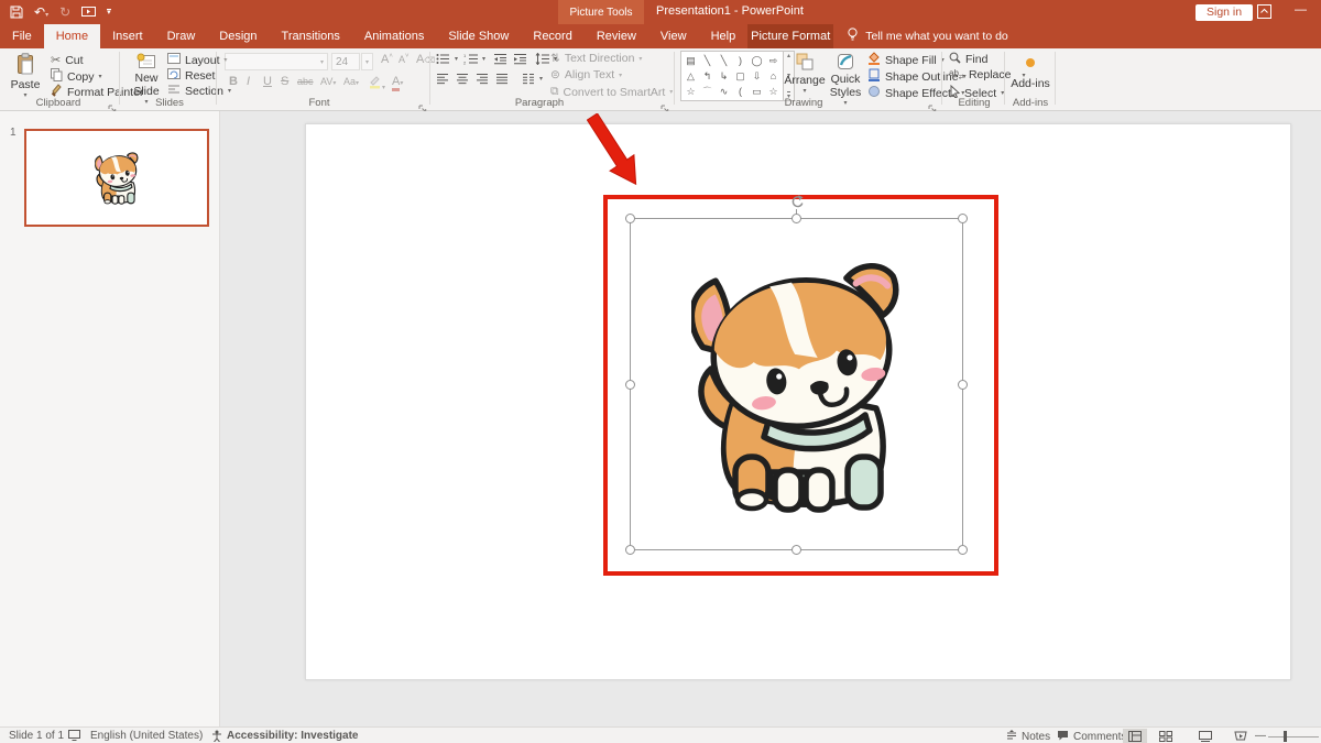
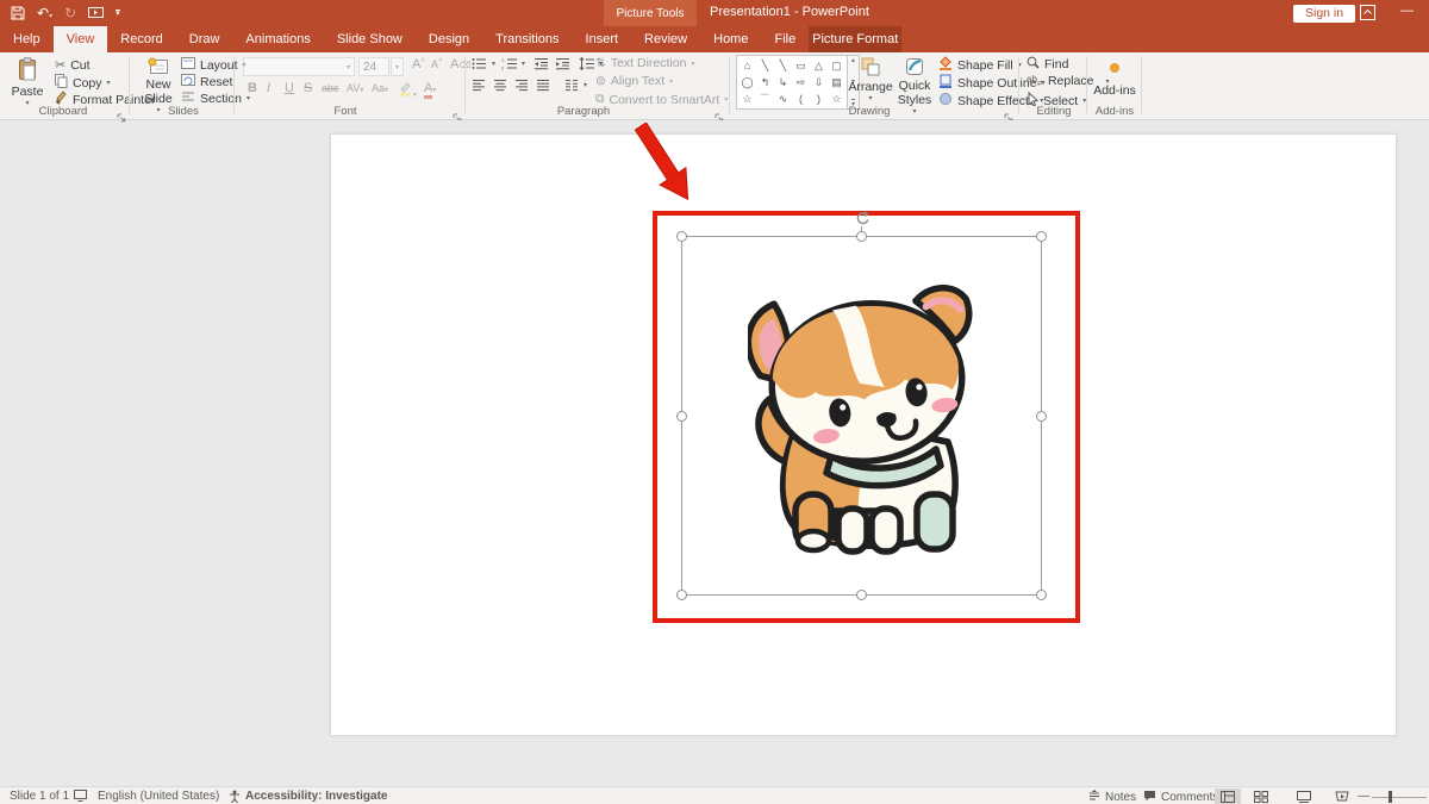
  ↻
  Picture Tools
  Presentation1 - PowerPoint
  Sign in
  —
- File
+ Help
- Home
+ View
- Insert
+ Record
  Draw
- Design
+ Animations
- Transitions
+ Slide Show
- Animations
+ Design
- Slide Show
+ Transitions
- Record
+ Insert
  Review
- View
+ Home
- Help
+ File
  Picture Format
- Tell me what you want to do
  Paste
  ✂
  Cut
  Copy
  Format Pinter
  Clipboard
  New Slide
  Layout
  Reset
  Section
  Slides
  24
  B
  I
  U
  S
  abc
  Font
  ⇅
  Text Direction
  ⊜
  Align Text
  ⧉
  Convert to SmartArt
  Paragraph
- ▤
+ ⌂
  ╲
  ╲
- )
+ ▭
- ◯
+ △
- ⇨
+ ▢
- △
+ ◯
  ↰
  ↳
- ▢
+ ⇨
  ⇩
- ⌂
+ ▤
  ☆
  ⌒
  ∿
  (
- ▭
+ )
  ☆
  Arrange
  Quick Styles
  Shape Fill
  Shape Outine
  Shape Effect
  Drawing
  Find
  Replace
  Select
  Editing
  Add-ins
  Add-ins
- 1
  Slide 1 of 1
  English (United States)
  Accessibility: Investigate
  Notes
  Comment
  —
